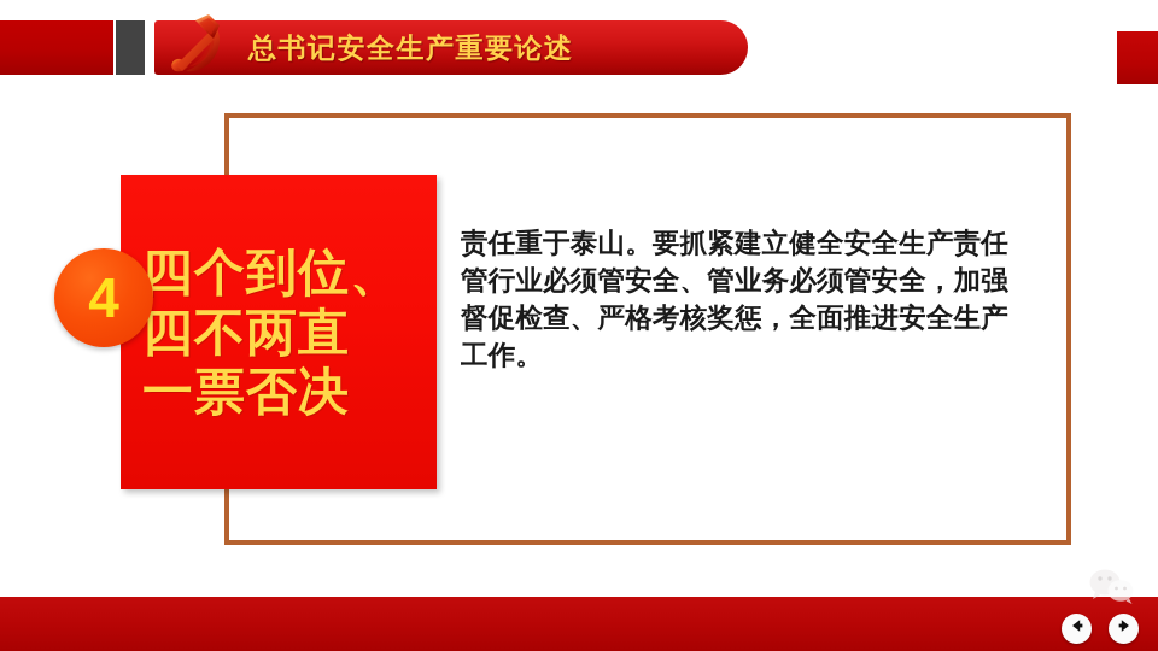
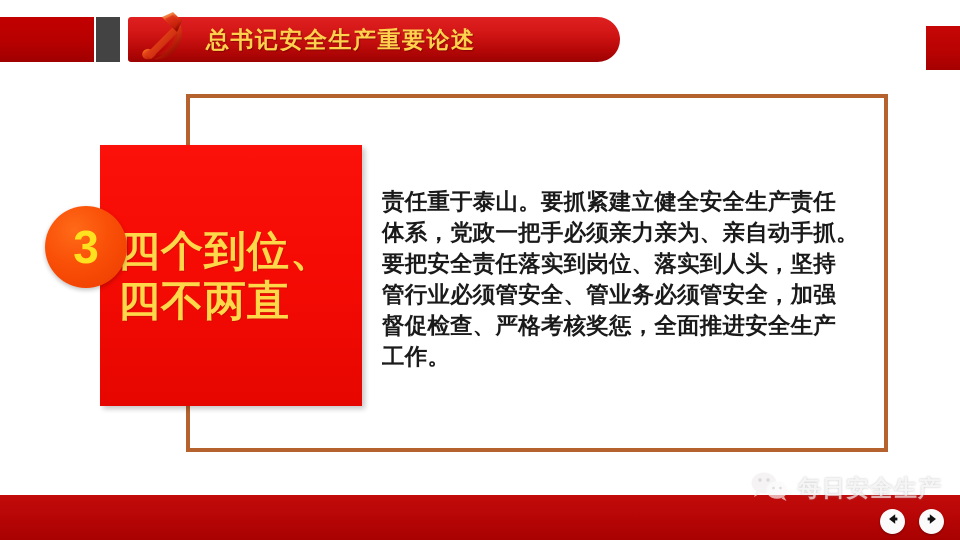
  总书记安全生产重要论述
  四个到位、
  四不两直
- 一票否决
- 4
+ 3
  责任重于泰山。要抓紧建立健全安全生产责任
+ 体系，党政一把手必须亲力亲为、亲自动手抓。
+ 要把安全责任落实到岗位、落实到人头，坚持
  管行业必须管安全、管业务必须管安全，加强
  督促检查、严格考核奖惩，全面推进安全生产
  工作。
+ 每日安全生产
